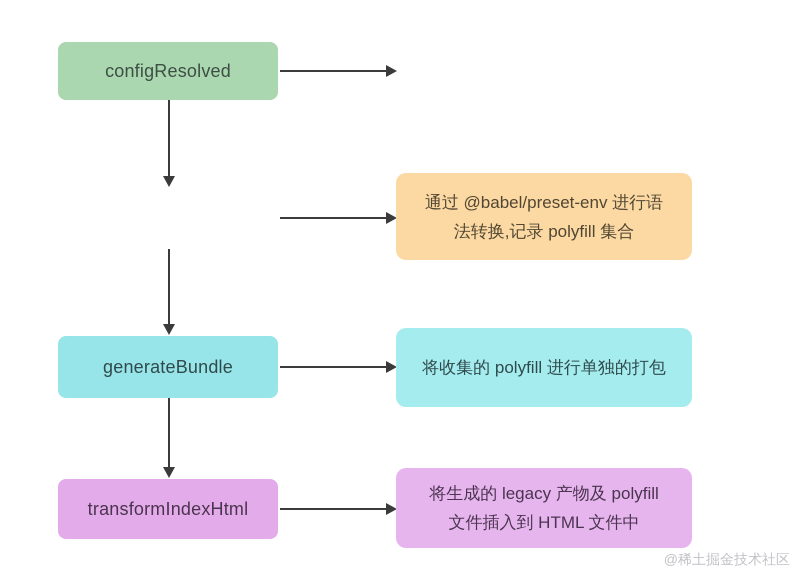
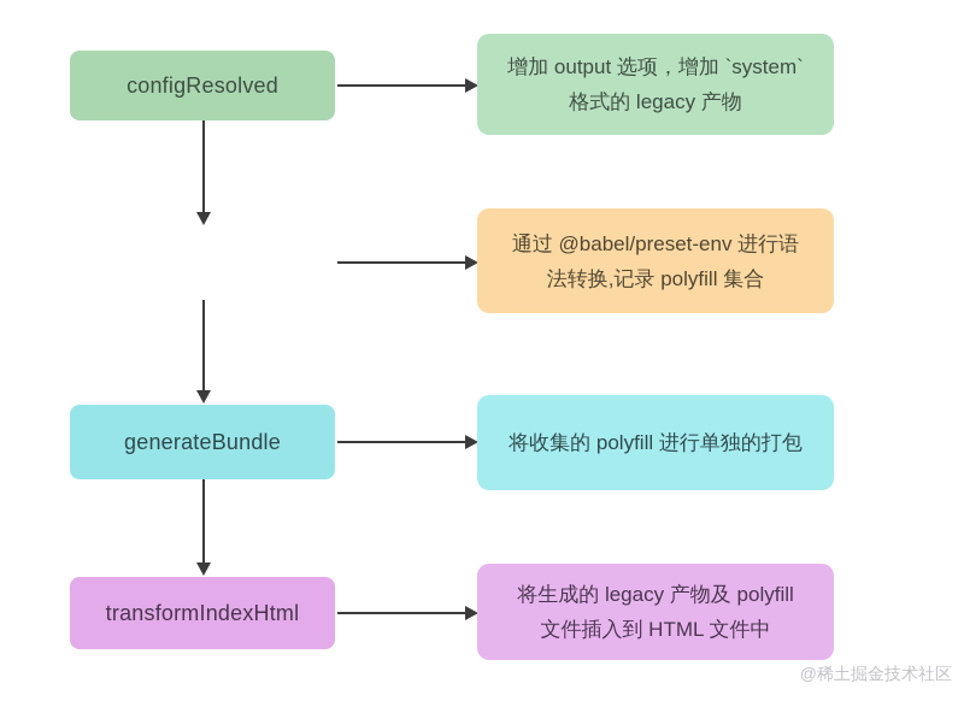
  configResolved
+ 增加 output 选项，增加 `system`
+ 格式的 legacy 产物
  通过 @babel/preset-env 进行语
  法转换,记录 polyfill 集合
  generateBundle
  将收集的 polyfill 进行单独的打包
  transformIndexHtml
  将生成的 legacy 产物及 polyfill
  文件插入到 HTML 文件中
  @稀土掘金技术社区
